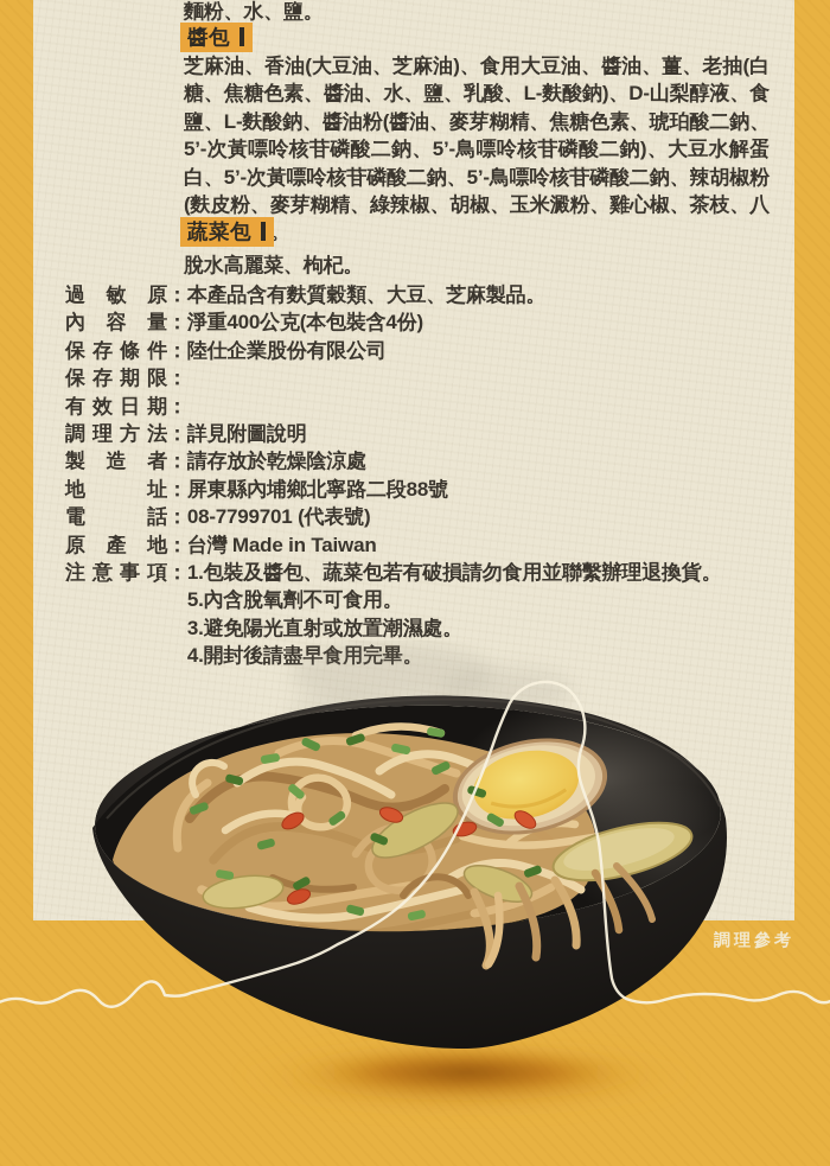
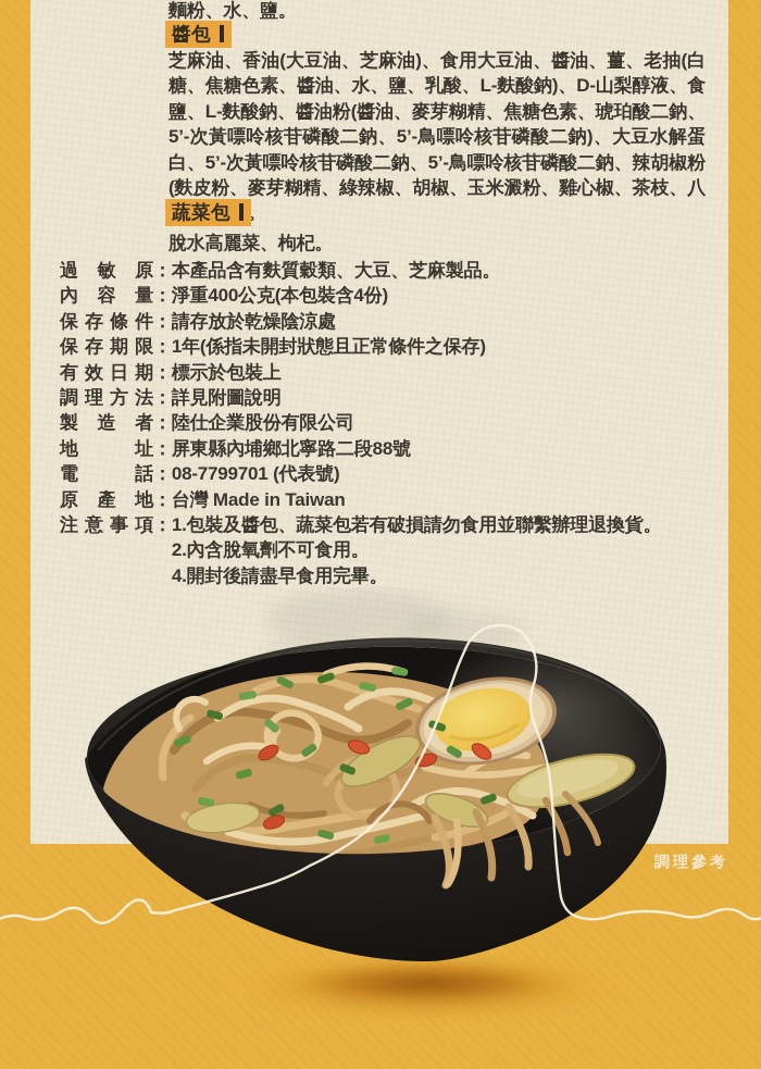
  麵粉、水、鹽。
  醬包
  芝麻油、香油(大豆油、芝麻油)、食用大豆油、醬油、薑、老抽(白糖、焦糖色素、醬油、水、鹽、乳酸、L-麩酸鈉)、D-山梨醇液、食鹽、L-麩酸鈉、醬油粉(醬油、麥芽糊精、焦糖色素、琥珀酸二鈉、5’-次黃嘌呤核苷磷酸二鈉、5’-鳥嘌呤核苷磷酸二鈉)、大豆水解蛋白、5’-次黃嘌呤核苷磷酸二鈉、5’-鳥嘌呤核苷磷酸二鈉、辣胡椒粉(麩皮粉、麥芽糊精、綠辣椒、胡椒、玉米澱粉、雞心椒、茶枝、八。
  蔬菜包
  脫水高麗菜、枸杞。
  過敏原
  ：
  本產品含有麩質穀類、大豆、芝麻製品。
  內容量
  ：
  淨重400公克(本包裝含4份)
  保存條件
  ：
- 陸仕企業股份有限公司
+ 請存放於乾燥陰涼處
  保存期限
  ：
+ 1年(係指未開封狀態且正常條件之保存)
  有效日期
  ：
+ 標示於包裝上
  調理方法
  ：
  詳見附圖說明
  製造者
  ：
- 請存放於乾燥陰涼處
+ 陸仕企業股份有限公司
  地址
  ：
  屏東縣內埔鄉北寧路二段88號
  電話
  ：
  08-7799701 (代表號)
  原產地
  ：
  台灣 Made in Taiwan
  注意事項
  ：
  1.包裝及醬包、蔬菜包若有破損請勿食用並聯繫辦理退換貨。
- 5.內含脫氧劑不可食用。
+ 2.內含脫氧劑不可食用。
- 3.避免陽光直射或放置潮濕處。
  4.開封後請盡早食用完畢。
  調理參考
